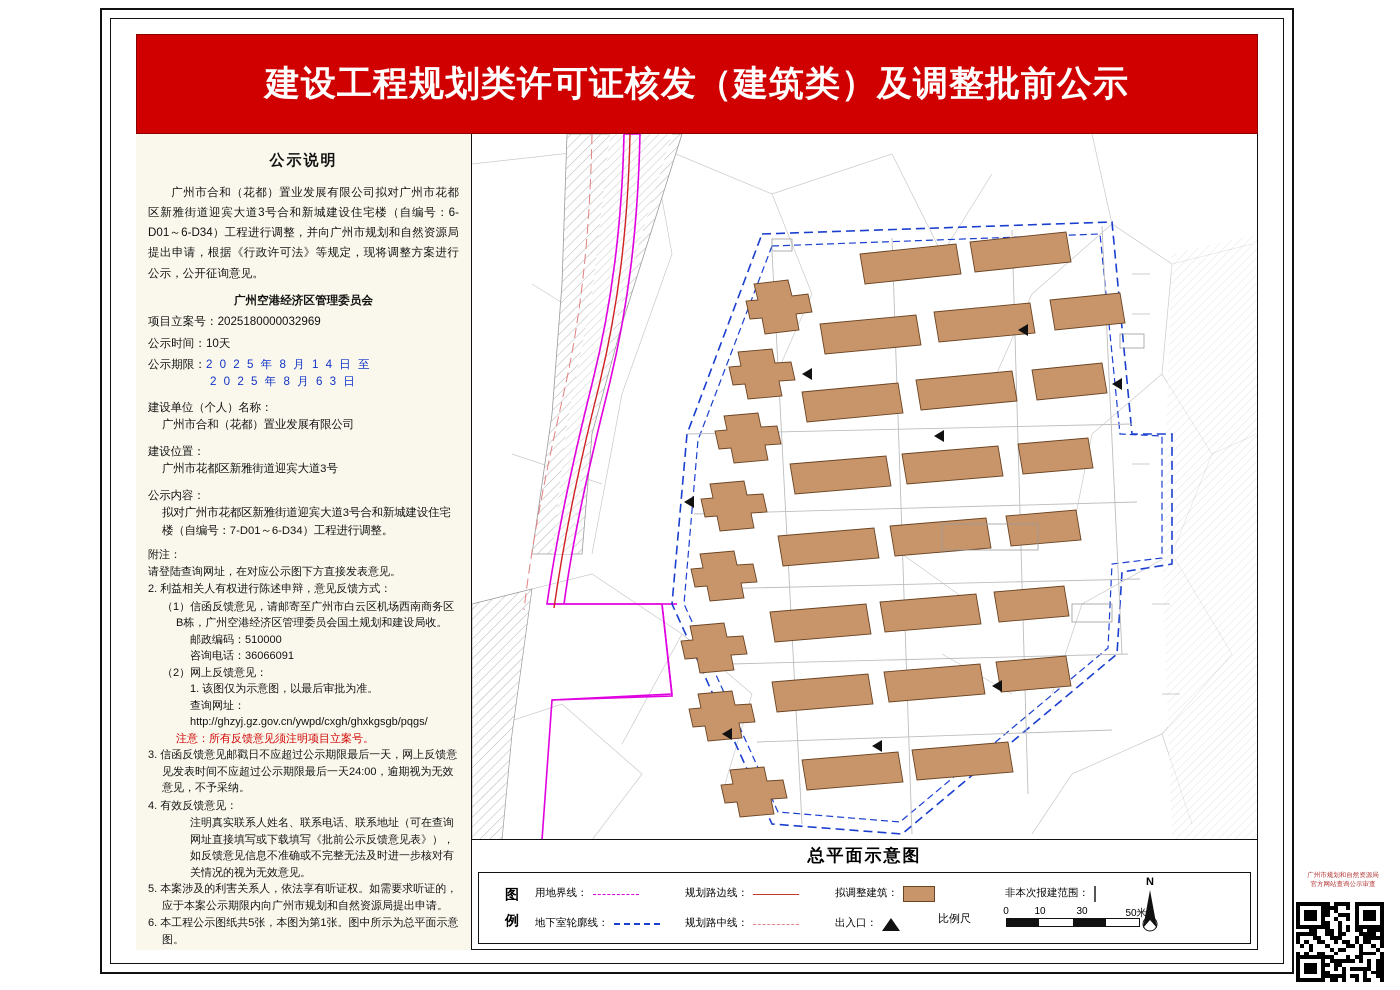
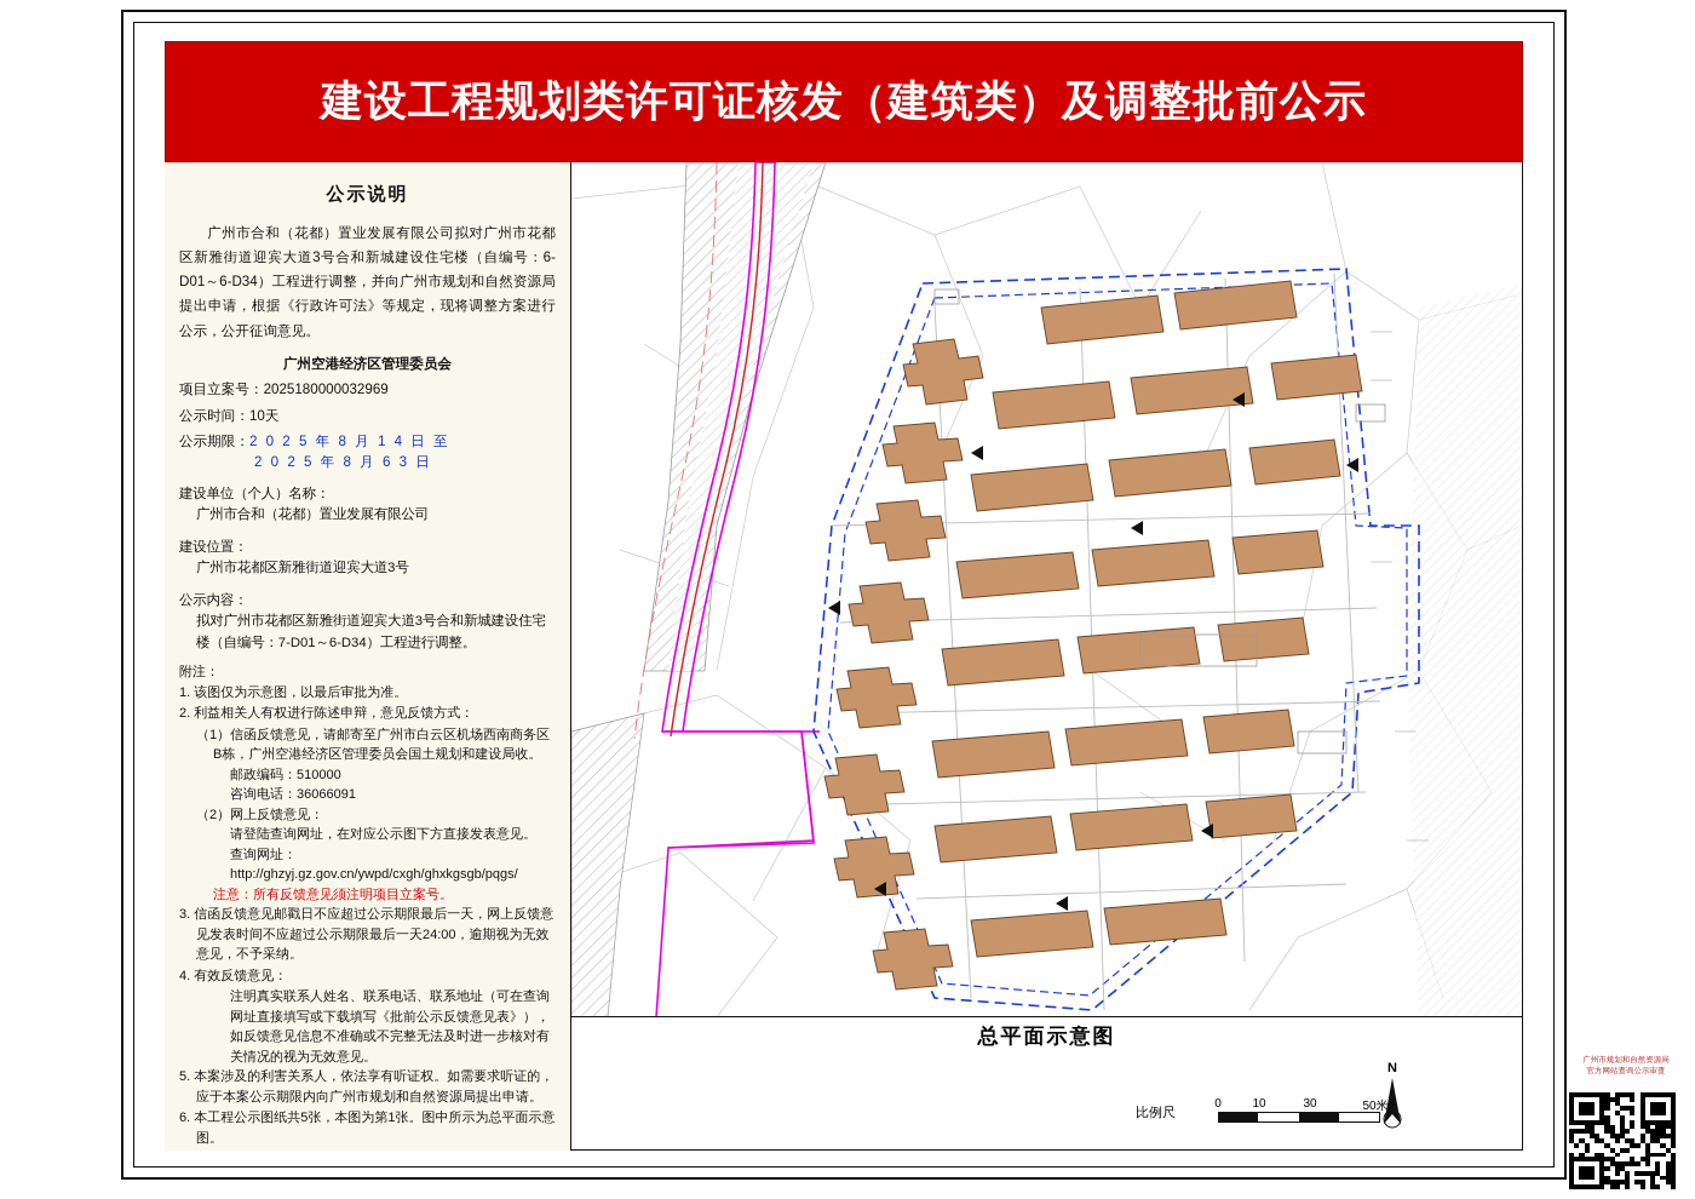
  建设工程规划类许可证核发（建筑类）及调整批前公示
  公示说明
  广州市合和（花都）置业发展有限公司拟对广州市花都区新雅街道迎宾大道3号合和新城建设住宅楼（自编号：6-D01～6-D34）工程进行调整，并向广州市规划和自然资源局提出申请，根据《行政许可法》等规定，现将调整方案进行公示，公开征询意见。
  广州空港经济区管理委员会
  项目立案号：2025180000032969
  公示时间：10天
  公示期限：2 0 2 5 年 8 月 1 4 日 至
  2 0 2 5 年 8 月 6 3 日
  建设单位（个人）名称：
  广州市合和（花都）置业发展有限公司
  建设位置：
  广州市花都区新雅街道迎宾大道3号
  公示内容：
  拟对广州市花都区新雅街道迎宾大道3号合和新城建设住宅楼（自编号：7-D01～6-D34）工程进行调整。
  附注：
- 请登陆查询网址，在对应公示图下方直接发表意见。
+ 1. 该图仅为示意图，以最后审批为准。
  2. 利益相关人有权进行陈述申辩，意见反馈方式：
  （1）信函反馈意见，请邮寄至广州市白云区机场西南商务区B栋，广州空港经济区管理委员会国土规划和建设局收。
  邮政编码：510000
  咨询电话：36066091
  （2）网上反馈意见：
- 1. 该图仅为示意图，以最后审批为准。
+ 请登陆查询网址，在对应公示图下方直接发表意见。
  查询网址：
  http://ghzyj.gz.gov.cn/ywpd/cxgh/ghxkgsgb/pqgs/
  注意：所有反馈意见须注明项目立案号。
  3. 信函反馈意见邮戳日不应超过公示期限最后一天，网上反馈意见发表时间不应超过公示期限最后一天24:00，逾期视为无效意见，不予采纳。
  4. 有效反馈意见：
  注明真实联系人姓名、联系电话、联系地址（可在查询网址直接填写或下载填写《批前公示反馈意见表》），如反馈意见信息不准确或不完整无法及时进一步核对有关情况的视为无效意见。
  5. 本案涉及的利害关系人，依法享有听证权。如需要求听证的，应于本案公示期限内向广州市规划和自然资源局提出申请。
  6. 本工程公示图纸共5张，本图为第1张。图中所示为总平面示意图。
  总平面示意图
- 图
- 例
- 用地界线：
- 规划路边线：
- 拟调整建筑：
- 非本次报建范围：
- 地下室轮廓线：
- 规划路中线：
- 出入口：
  N
  比例尺
  0
  10
  30
  50米
